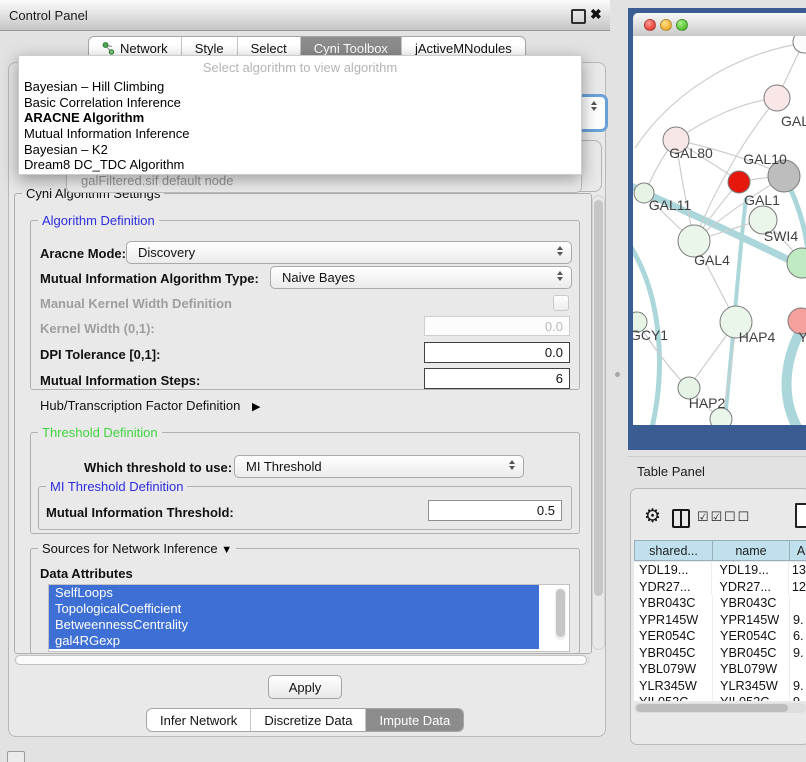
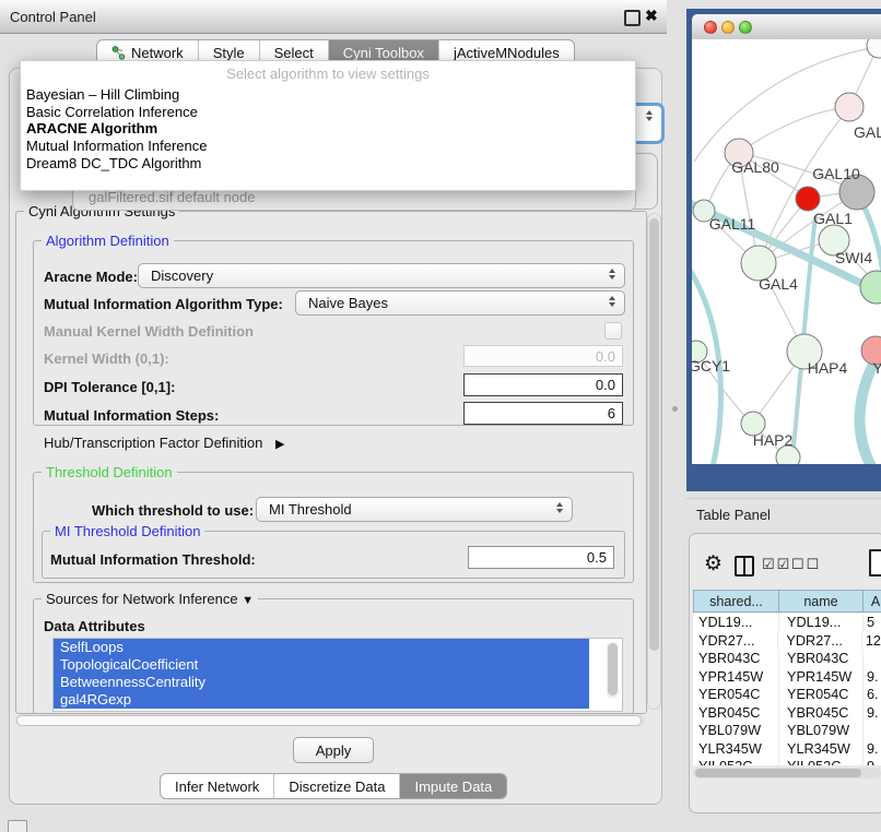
  Control Panel
  ✖
  Network
  Style
  Select
  Cyni Toolbox
  jActiveMNodules
  galFiltered.sif default node
- Select algorithm to view algorithm
+ Select algorithm to view settings
  Bayesian – Hill Climbing
  Basic Correlation Inference
  ARACNE Algorithm
  Mutual Information Inference
- Bayesian – K2
  Dream8 DC_TDC Algorithm
  Cyni Algorithm Settings
  Algorithm Definition
  Aracne Mode:
  Discovery
  Mutual Information Algorithm Type:
  Naive Bayes
  Manual Kernel Width Definition
  Kernel Width (0,1):
  0.0
  DPI Tolerance [0,1]:
  0.0
  Mutual Information Steps:
  6
  Hub/Transcription Factor Definition ▶
  Threshold Definition
  Which threshold to use:
  MI Threshold
  MI Threshold Definition
  Mutual Information Threshold:
  0.5
  Sources for Network Inference ▼
  Data Attributes
  SelfLoops
  TopologicalCoefficient
  BetweennessCentrality
  gal4RGexp
  Apply
  Infer Network
  Discretize Data
  Impute Data
  GAL
  GAL80
  GAL10
  GAL1
  GAL11
  SWI4
  GAL4
  GCY1
  HAP4
  Y
  HAP2
  Table Panel
  ⚙
  ☑☑
  ☐☐
  shared...
  name
  A
  YDL19...
  YDL19...
- 13
+ 5
  YDR27...
  YDR27...
  12
  YBR043C
  YBR043C
  YPR145W
  YPR145W
  9.
  YER054C
  YER054C
  6.
  YBR045C
  YBR045C
  9.
  YBL079W
  YBL079W
  YLR345W
  YLR345W
  9.
